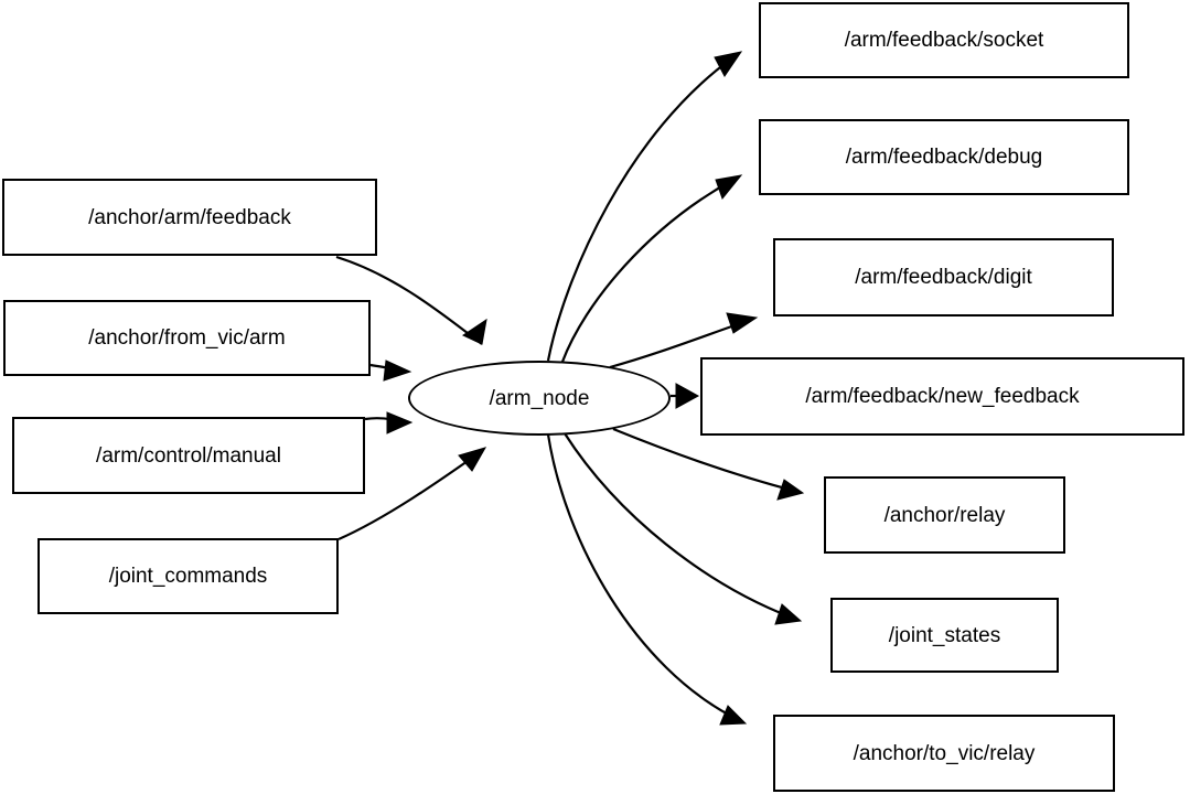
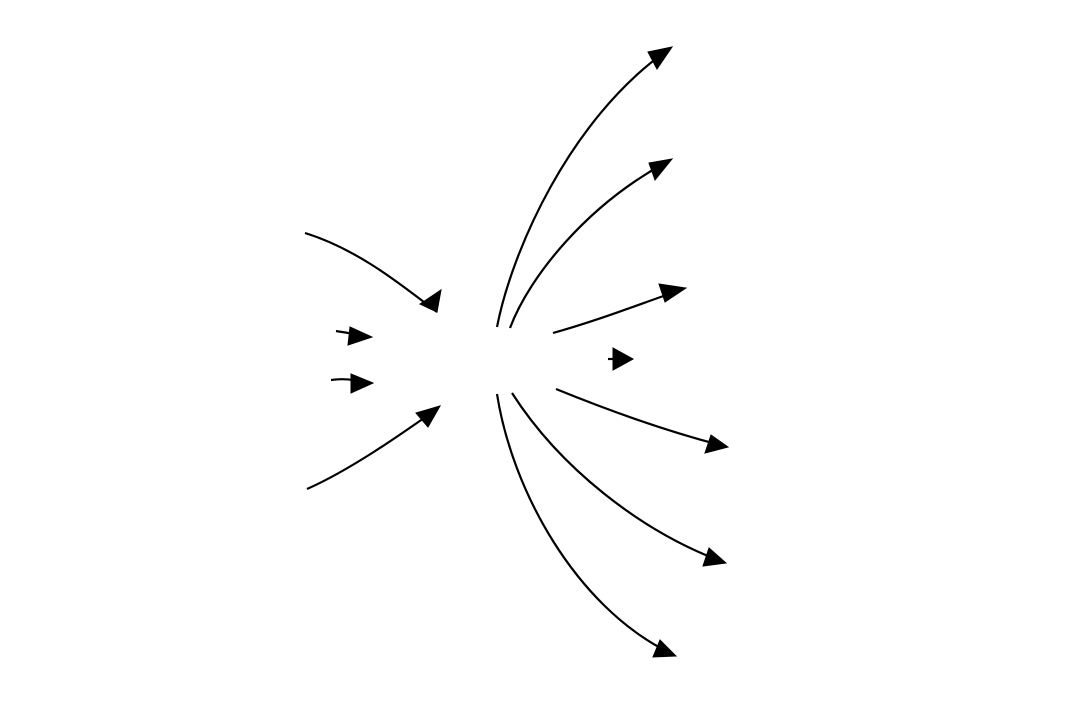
- /anchor/arm/feedback
- /anchor/from_vic/arm
- /arm/control/manual
- /joint_commands
- /arm_node
- /arm/feedback/socket
- /arm/feedback/debug
- /arm/feedback/digit
- /arm/feedback/new_feedback
- /anchor/relay
- /joint_states
- /anchor/to_vic/relay
